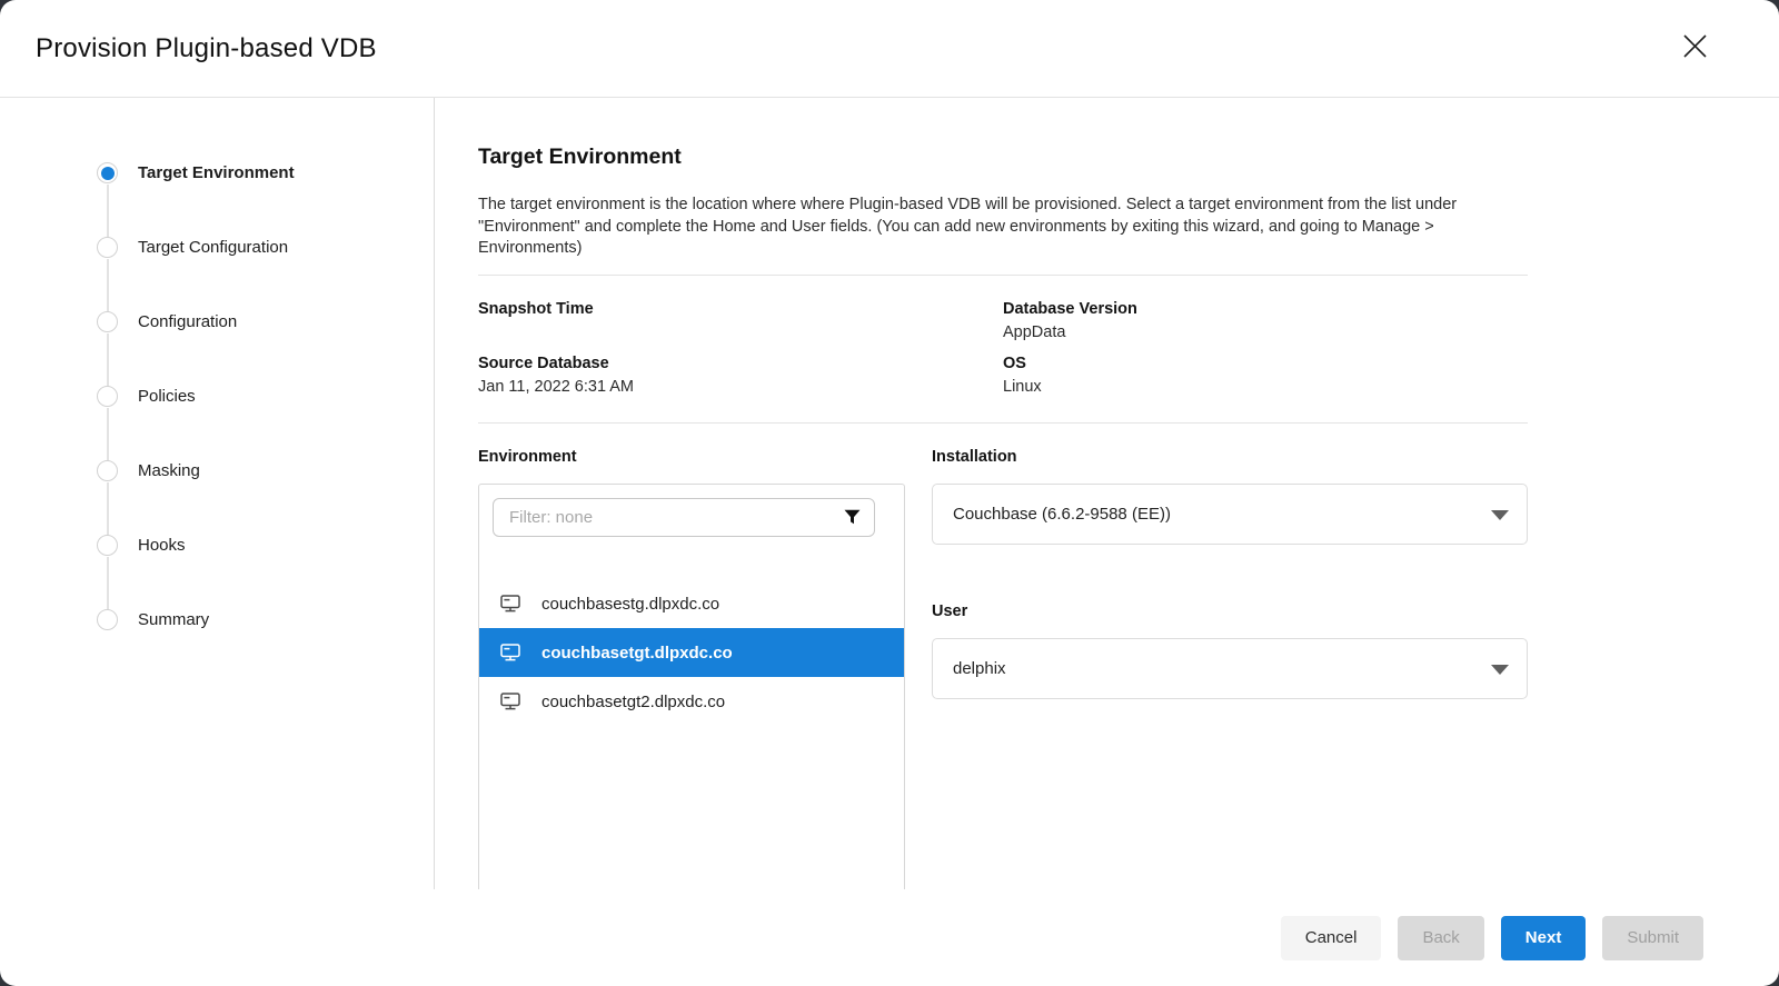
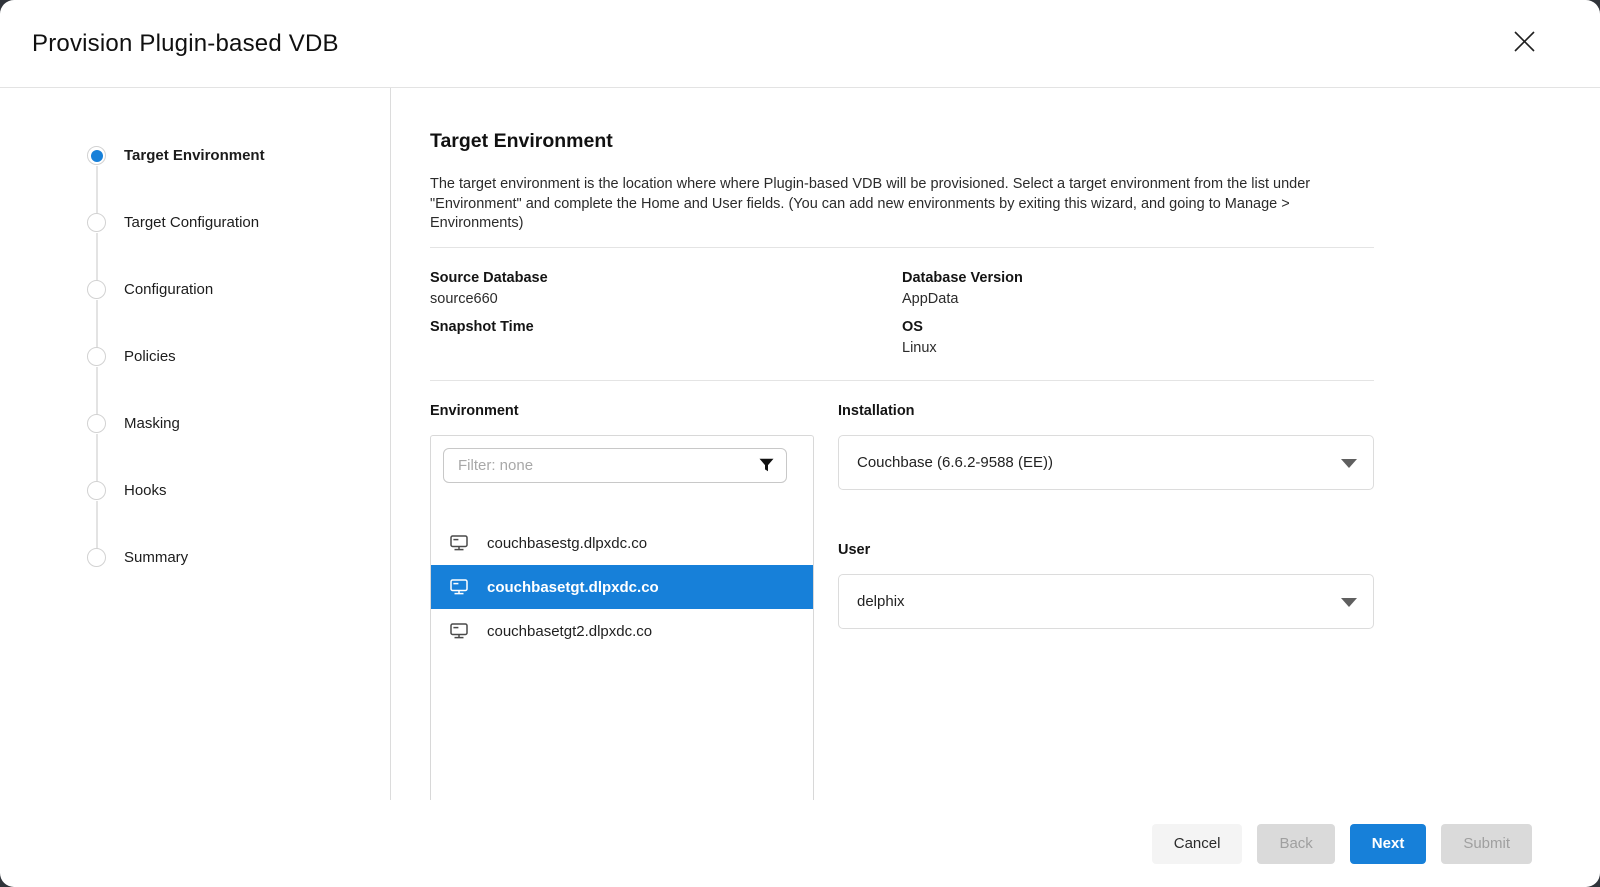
  Provision Plugin-based VDB
  Target Environment
  Target Configuration
  Configuration
  Policies
  Masking
  Hooks
  Summary
  Target Environment
  The target environment is the location where where Plugin-based VDB will be provisioned. Select a target environment from the list under "Environment" and complete the Home and User fields. (You can add new environments by exiting this wizard, and going to Manage > Environments)
- Snapshot Time
+ Source Database
+ source660
  Database Version
  AppData
- Source Database
+ Snapshot Time
- Jan 11, 2022 6:31 AM
  OS
  Linux
  Environment
  Filter: none
  couchbasestg.dlpxdc.co
  couchbasetgt.dlpxdc.co
  couchbasetgt2.dlpxdc.co
  Installation
  Couchbase (6.6.2-9588 (EE))
  User
  delphix
  Cancel
  Back
  Next
  Submit
